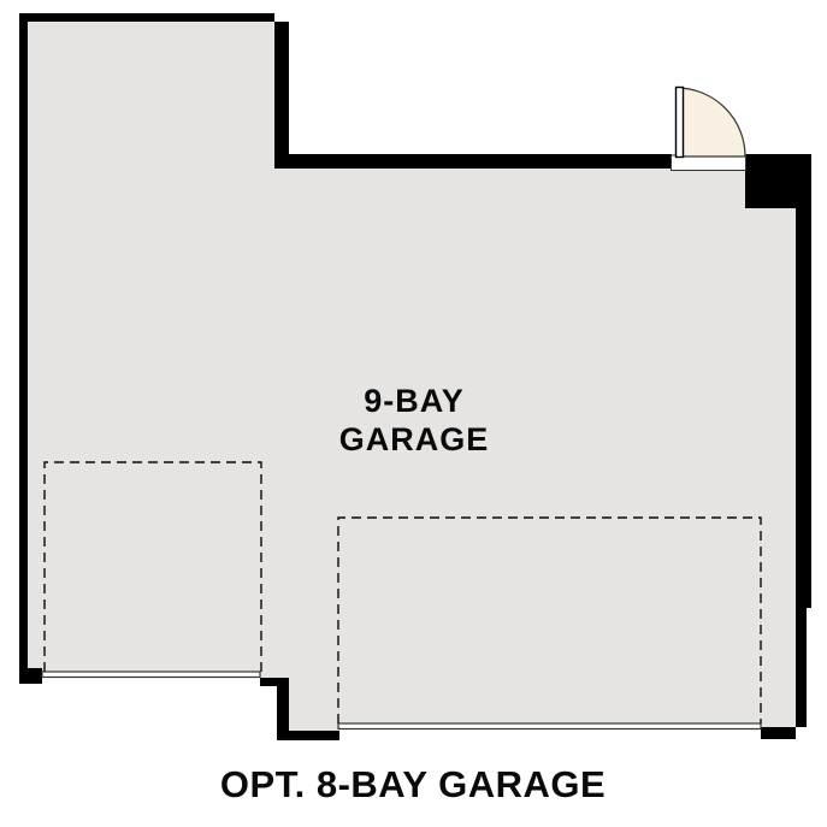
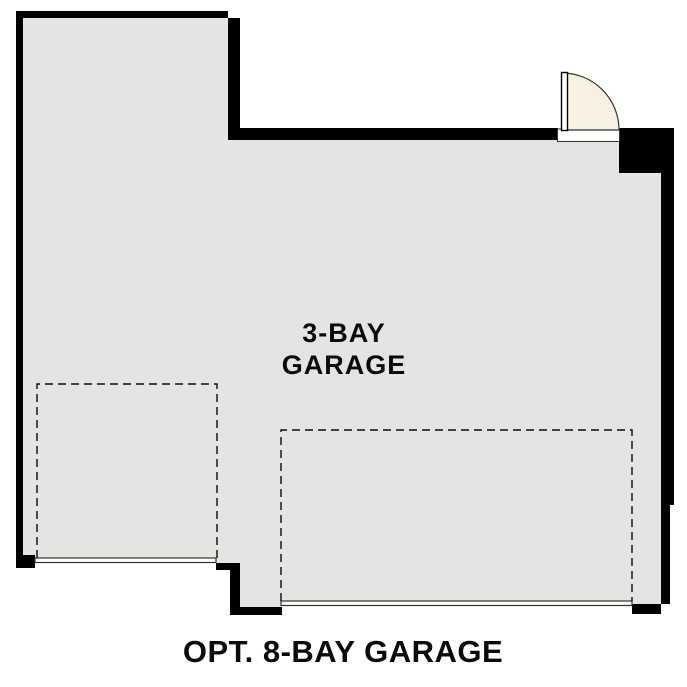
- 9-BAY
+ 3-BAY
  GARAGE
  OPT. 8-BAY GARAGE
